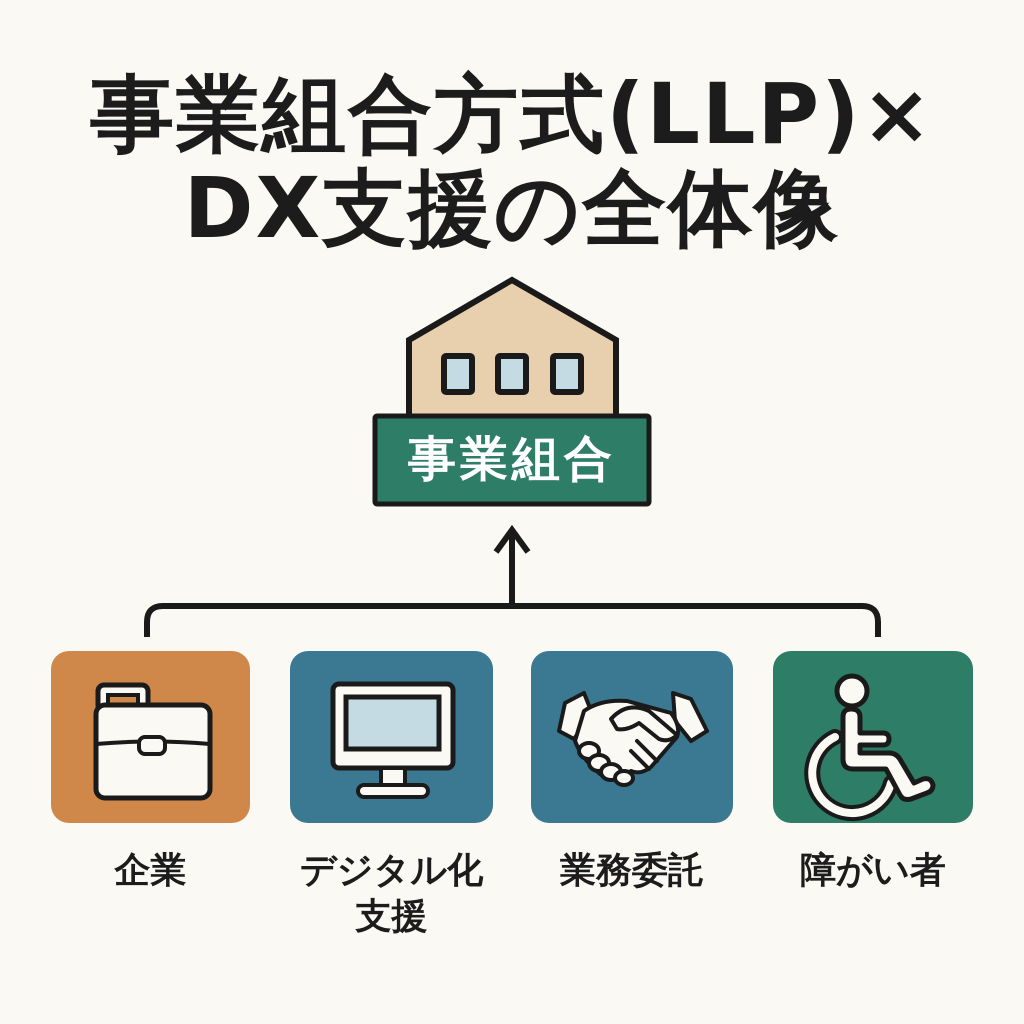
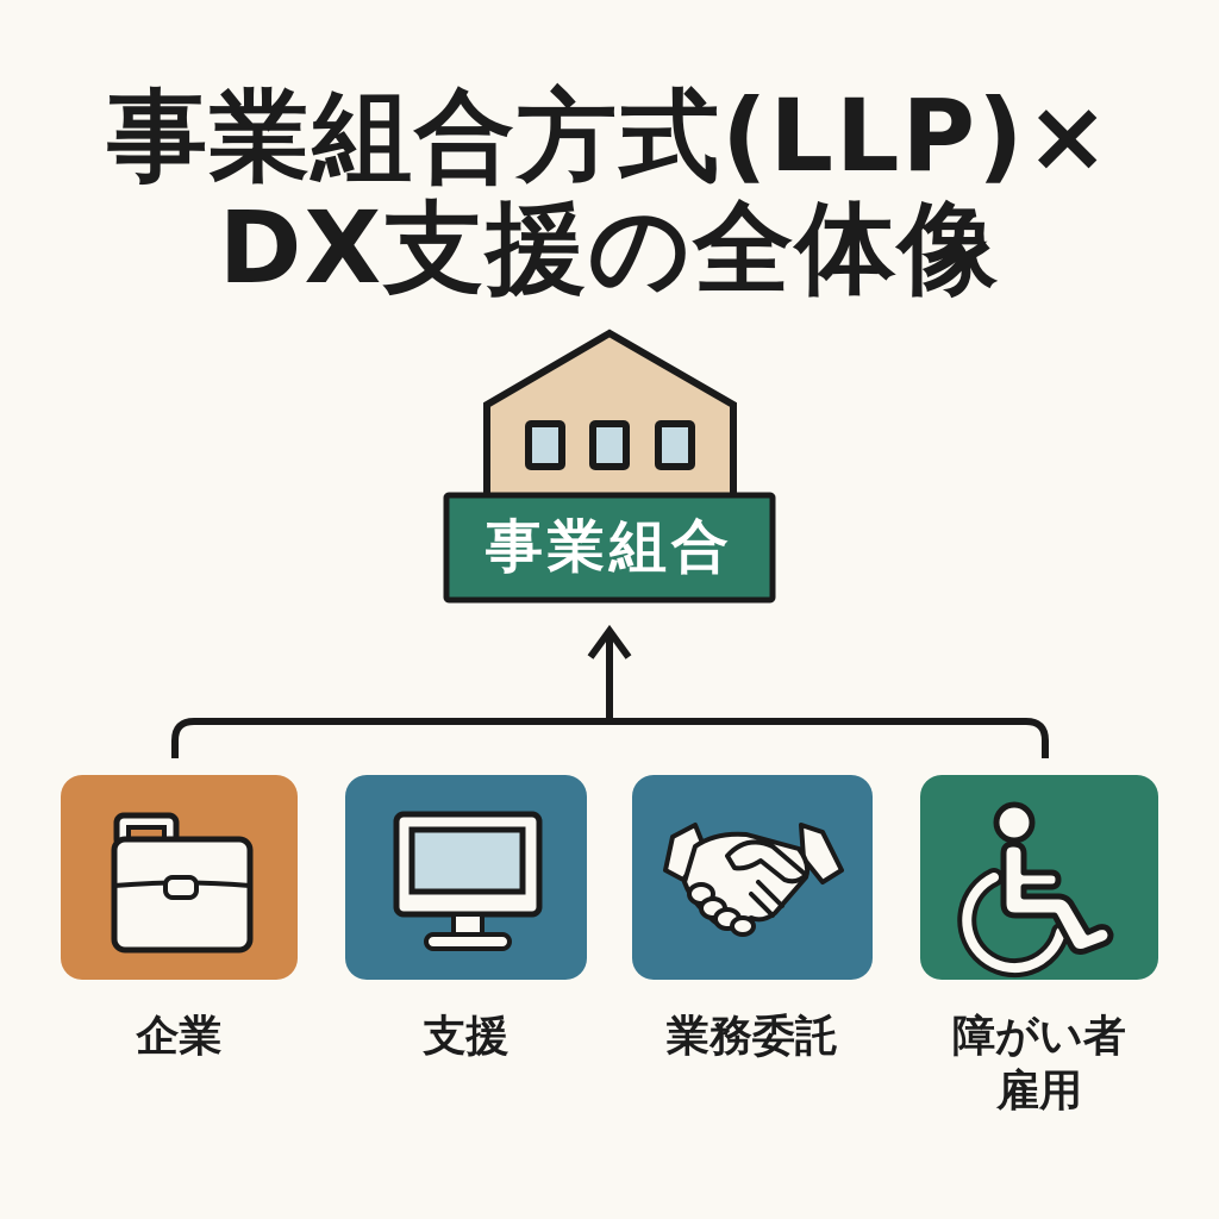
  事業組合方式(LLP)×
  DX支援の全体像
  事業組合
  企業
- デジタル化
  支援
  業務委託
  障がい者
+ 雇用
